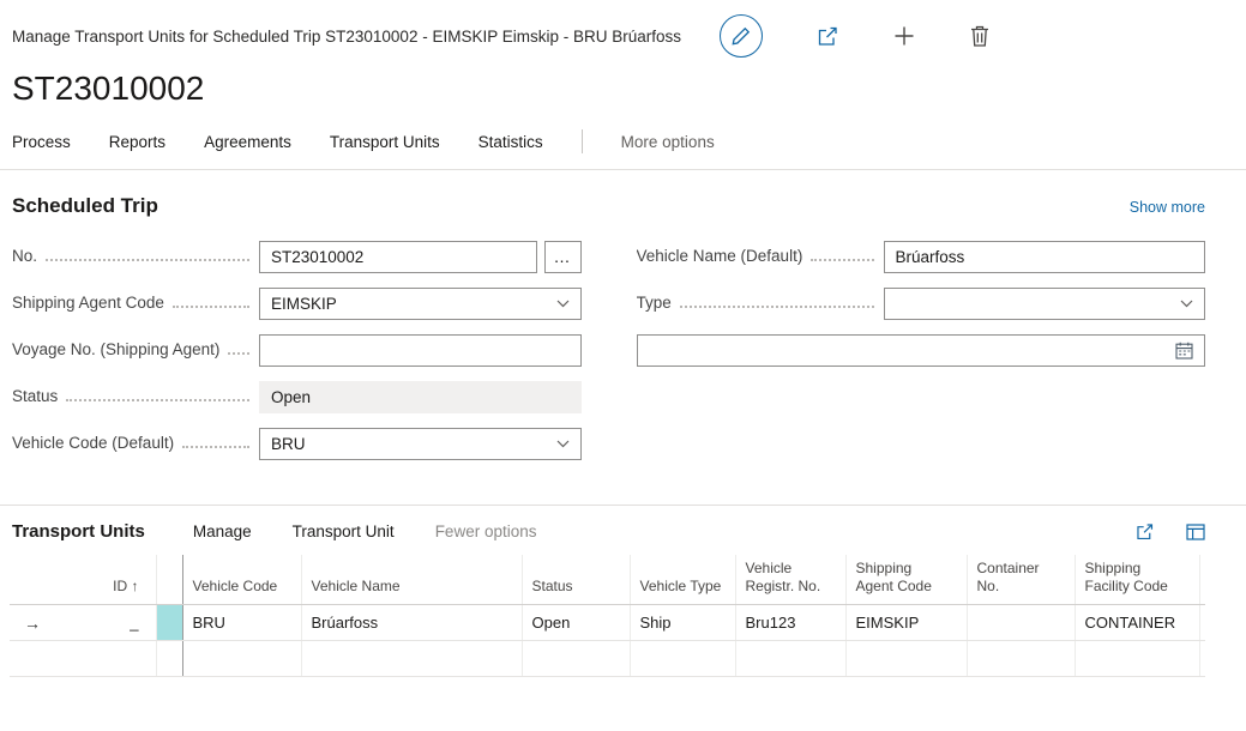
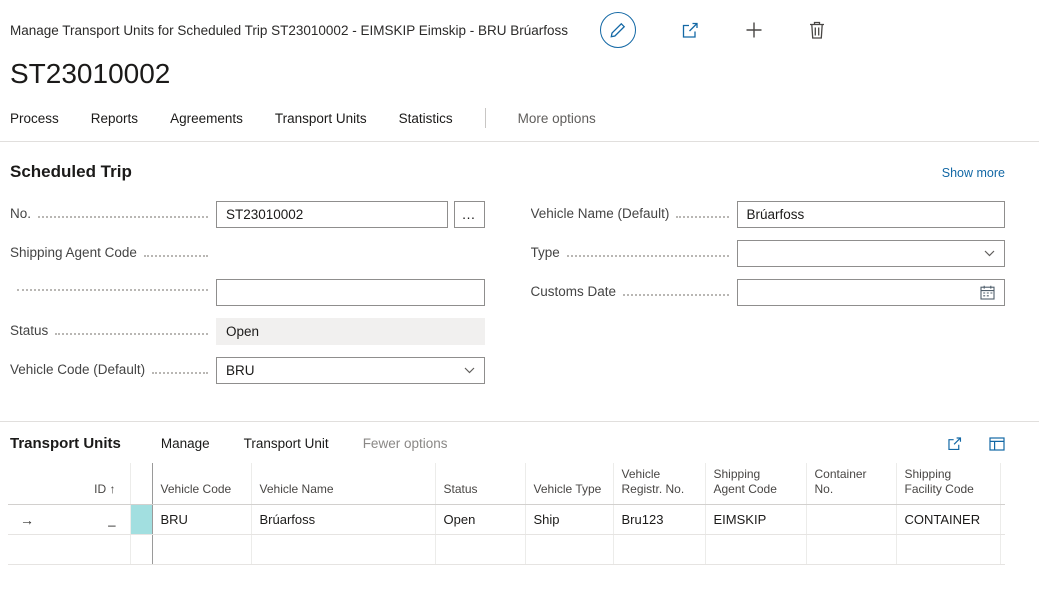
  Manage Transport Units for Scheduled Trip ST23010002 - EIMSKIP Eimskip - BRU Brúarfoss
  ST23010002
  Process
  Reports
  Agreements
  Transport Units
  Statistics
  More options
  Scheduled Trip
  Show more
  No.
  ST23010002
  …
  Shipping Agent Code
- EIMSKIP
- Voyage No. (Shipping Agent)
  Status
  Open
  Vehicle Code (Default)
  BRU
  Vehicle Name (Default)
  Brúarfoss
  Type
+ Customs Date
  Transport Units
  Manage
  Transport Unit
  Fewer options
  	ID ↑		Vehicle Code	Vehicle Name	Status	Vehicle Type	Vehicle Registr. No.	Shipping Agent Code	Container No.	Shipping Facility Code
  →	_		BRU	Brúarfoss	Open	Ship	Bru123	EIMSKIP		CONTAINER
